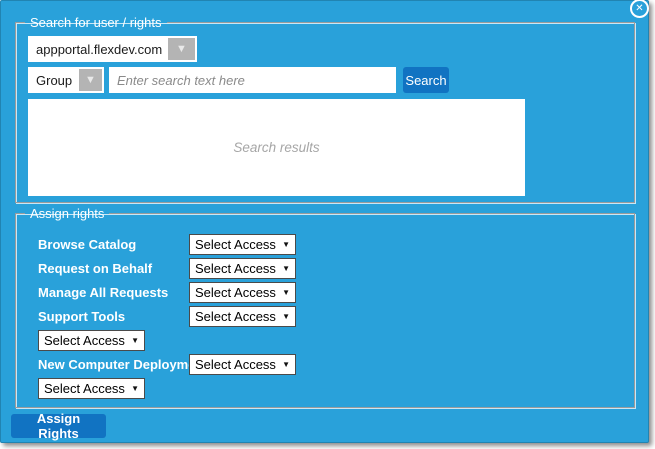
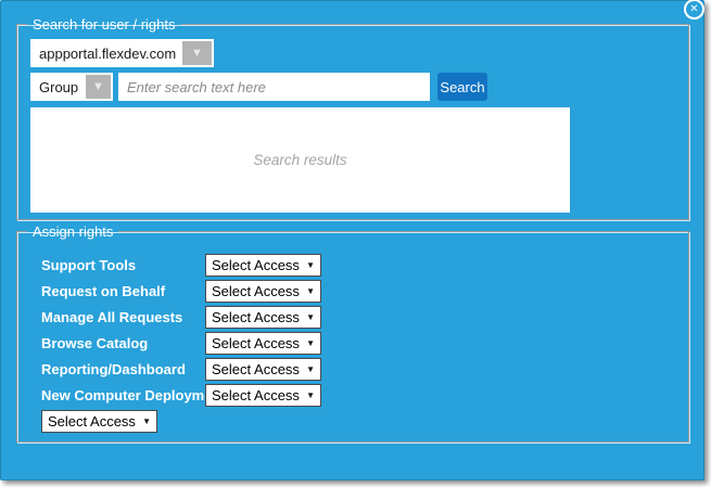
  ✕
  Search for user / rights
  appportal.flexdev.com
  ▼
  Group
  ▼
  Enter search text here
  Search
  Search results
  Assign rights
- Browse Catalog
+ Support Tools
  Select Access
  ▼
  Request on Behalf
  Select Access
  ▼
  Manage All Requests
  Select Access
  ▼
- Support Tools
+ Browse Catalog
  Select Access
  ▼
+ Reporting/Dashboard
  Select Access
  ▼
  New Computer Deploym
  Select Access
  ▼
  Select Access
  ▼
- Assign Rights
